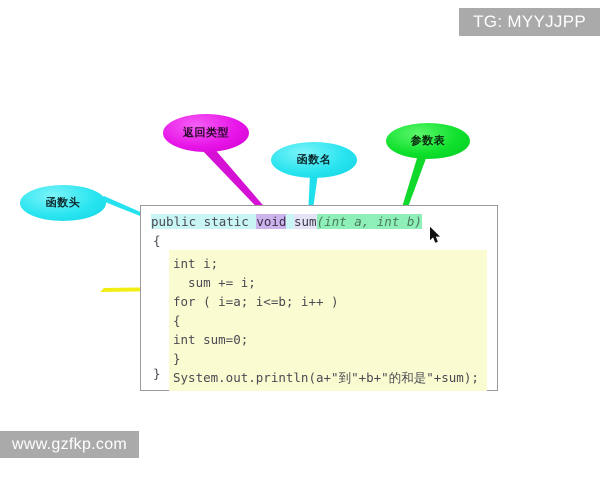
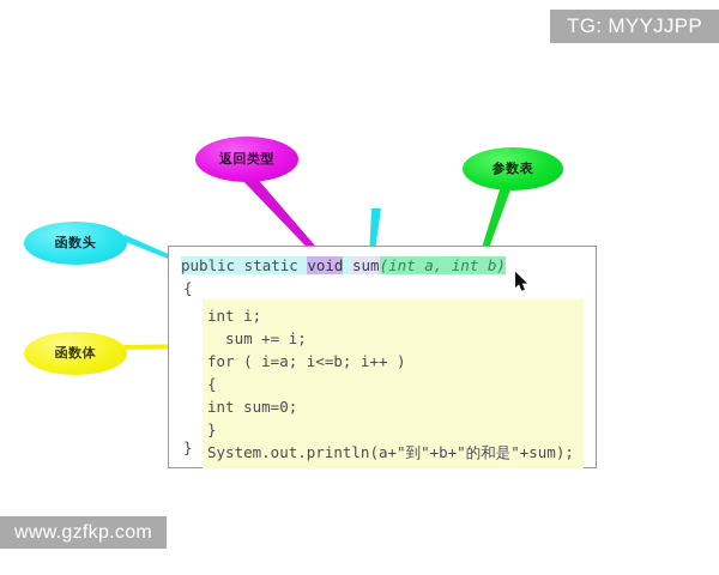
  TG: MYYJJPP
  www.gzfkp.com
  返回类型
- 函数名
  参数表
  函数头
+ 函数体
  public static void sum(int a, int b)
  {
  int i;
  sum += i;
  for ( i=a; i<=b; i++ )
  {
  int sum=0;
  }
  System.out.println(a+"到"+b+"的和是"+sum);
  }
